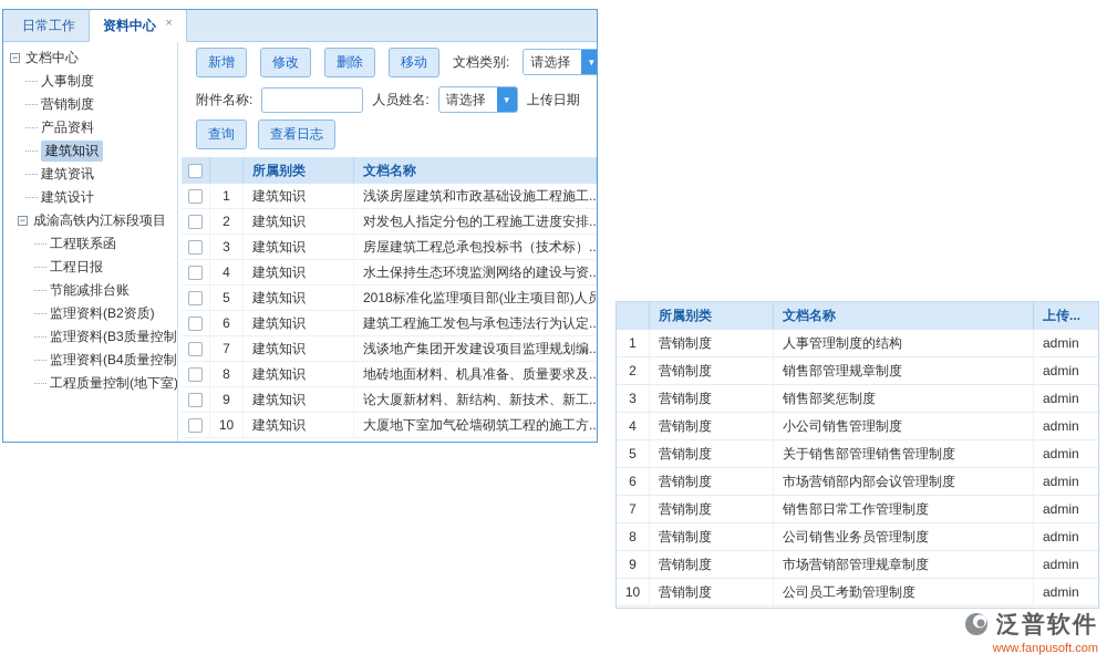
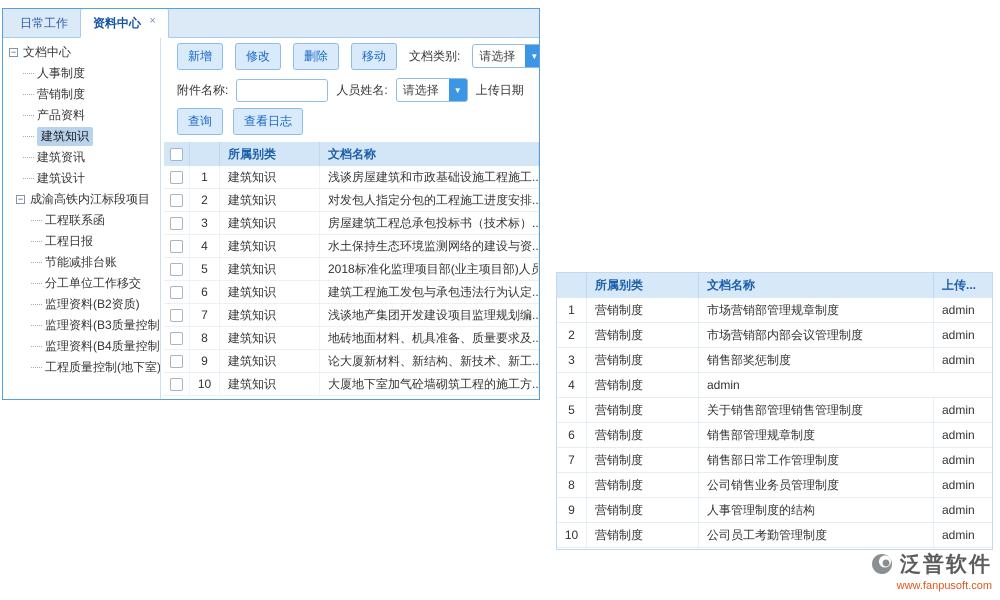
  日常工作
  资料中心 ×
  −
  文档中心
  人事制度
  营销制度
  产品资料
  建筑知识
  建筑资讯
  建筑设计
  −
  成渝高铁内江标段项目
  工程联系函
  工程日报
  节能减排台账
+ 分工单位工作移交
  监理资料(B2资质)
  监理资料(B3质量控制
  监理资料(B4质量控制
  工程质量控制(地下室)
  新增
  修改
  删除
  移动
  文档类别:
  请选择
  ▼
  附件名称:
  人员姓名:
  请选择
  ▼
  上传日期
  查询
  查看日志
  所属别类
  文档名称
  1
  建筑知识
  浅谈房屋建筑和市政基础设施工程施工..
  2
  建筑知识
  对发包人指定分包的工程施工进度安排..
  3
  建筑知识
  房屋建筑工程总承包投标书（技术标）..
  4
  建筑知识
  水土保持生态环境监测网络的建设与资..
  5
  建筑知识
  2018标准化监理项目部(业主项目部)人员
  6
  建筑知识
  建筑工程施工发包与承包违法行为认定..
  7
  建筑知识
  浅谈地产集团开发建设项目监理规划编..
  8
  建筑知识
  地砖地面材料、机具准备、质量要求及..
  9
  建筑知识
  论大厦新材料、新结构、新技术、新工..
  10
  建筑知识
  大厦地下室加气砼墙砌筑工程的施工方..
  所属别类
  文档名称
  上传...
  1
  营销制度
- 人事管理制度的结构
+ 市场营销部管理规章制度
  admin
  2
  营销制度
- 销售部管理规章制度
+ 市场营销部内部会议管理制度
  admin
  3
  营销制度
  销售部奖惩制度
  admin
  4
  营销制度
- 小公司销售管理制度
  admin
  5
  营销制度
  关于销售部管理销售管理制度
  admin
  6
  营销制度
- 市场营销部内部会议管理制度
+ 销售部管理规章制度
  admin
  7
  营销制度
  销售部日常工作管理制度
  admin
  8
  营销制度
  公司销售业务员管理制度
  admin
  9
  营销制度
- 市场营销部管理规章制度
+ 人事管理制度的结构
  admin
  10
  营销制度
  公司员工考勤管理制度
  admin
  泛普软件
  www.fanpusoft.com
